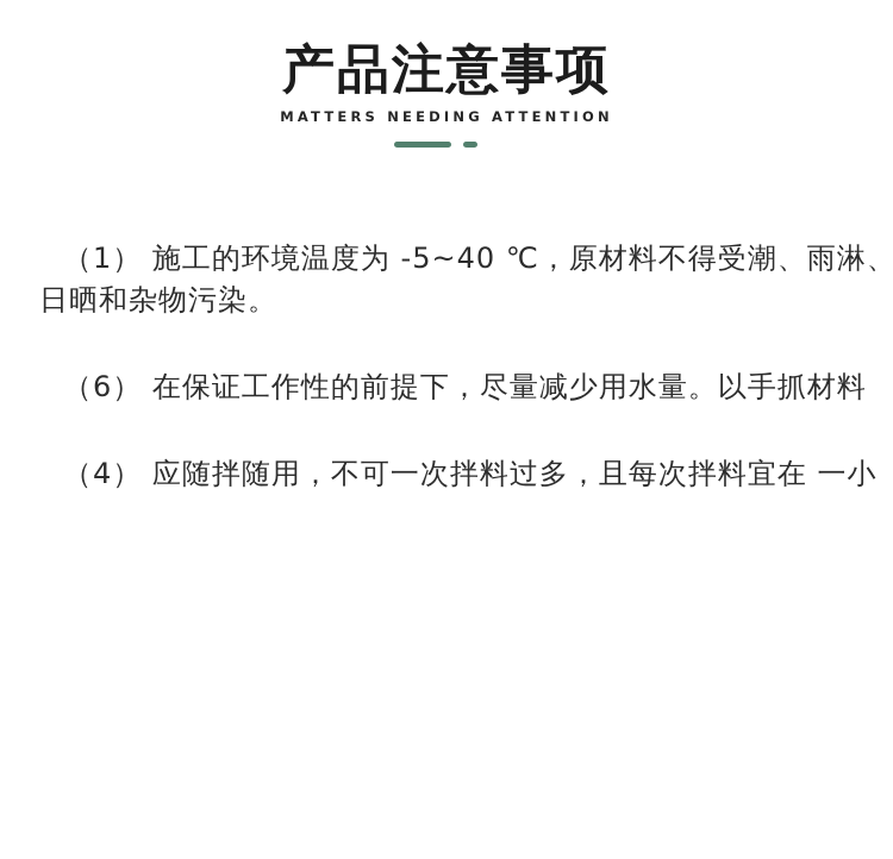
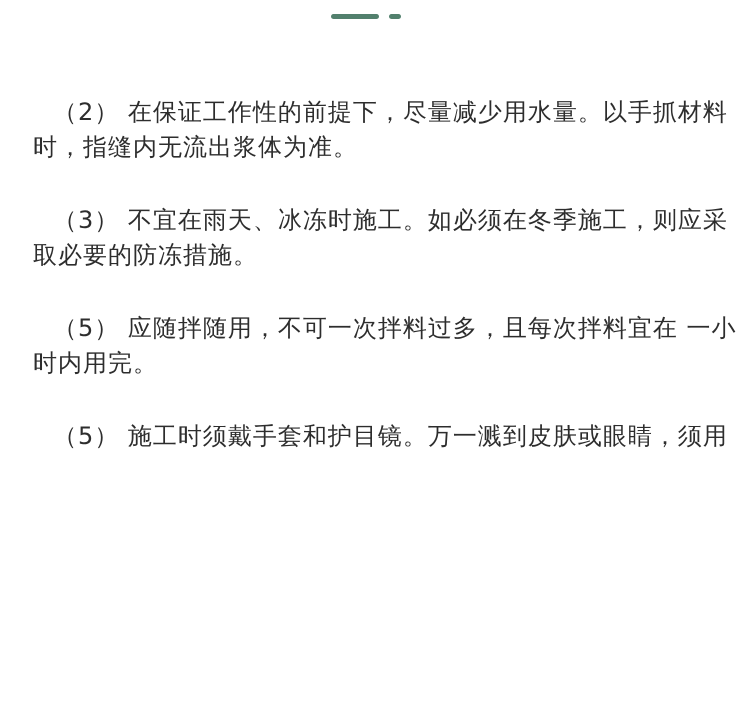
- 产品注意事项
- MATTERS NEEDING ATTENTION
- （1） 施工的环境温度为 -5~40 ℃，原材料不得受潮、雨淋、
- 日晒和杂物污染。
- （6） 在保证工作性的前提下，尽量减少用水量。以手抓材料
+ （2） 在保证工作性的前提下，尽量减少用水量。以手抓材料
+ 时，指缝内无流出浆体为准。
+ （3） 不宜在雨天、冰冻时施工。如必须在冬季施工，则应采
+ 取必要的防冻措施。
- （4） 应随拌随用，不可一次拌料过多，且每次拌料宜在 一小
+ （5） 应随拌随用，不可一次拌料过多，且每次拌料宜在 一小
+ 时内用完。
+ （5） 施工时须戴手套和护目镜。万一溅到皮肤或眼睛，须用
